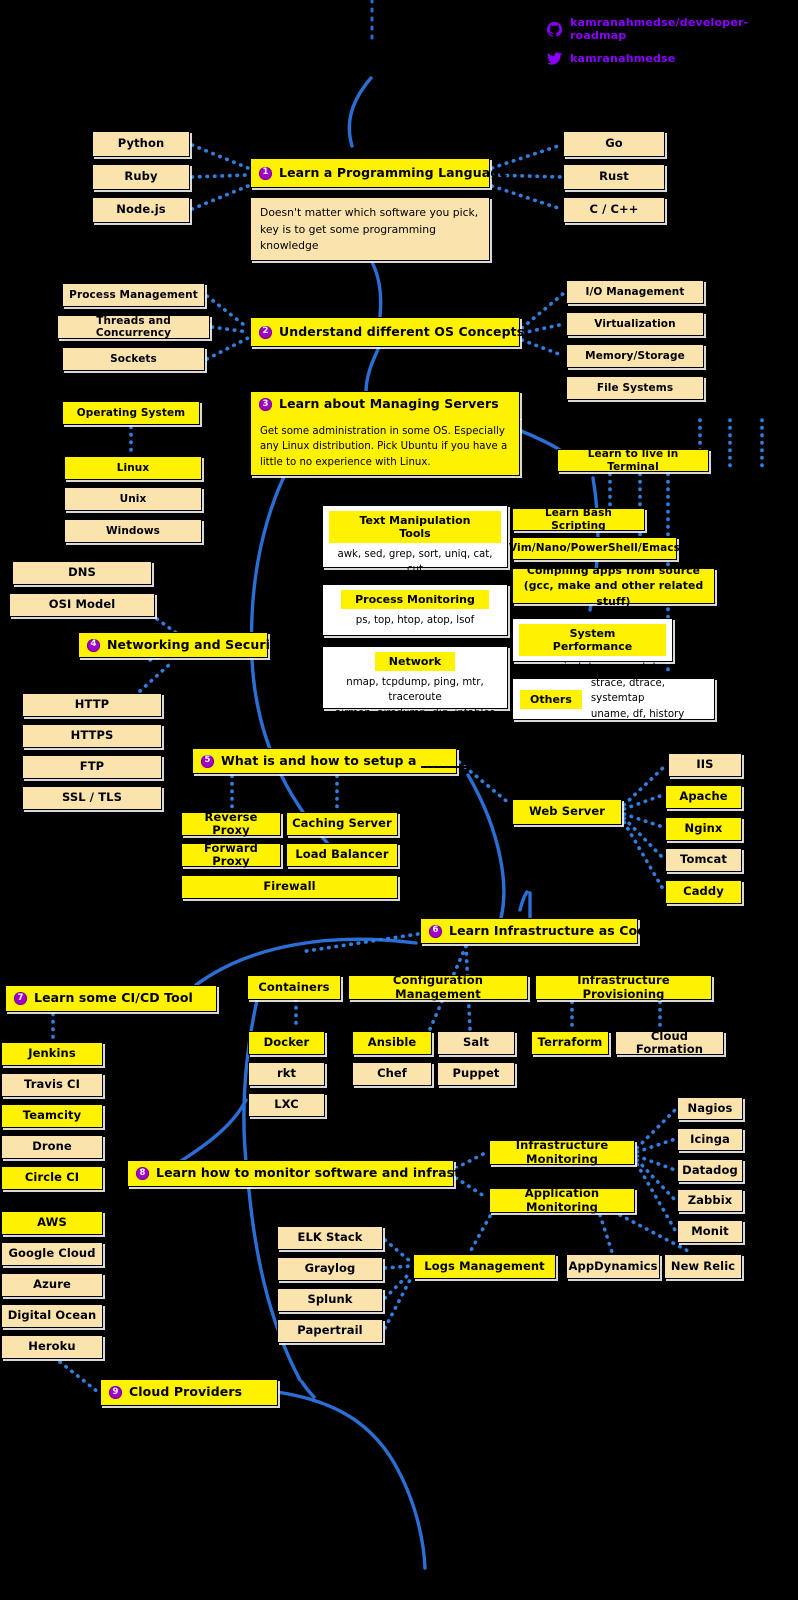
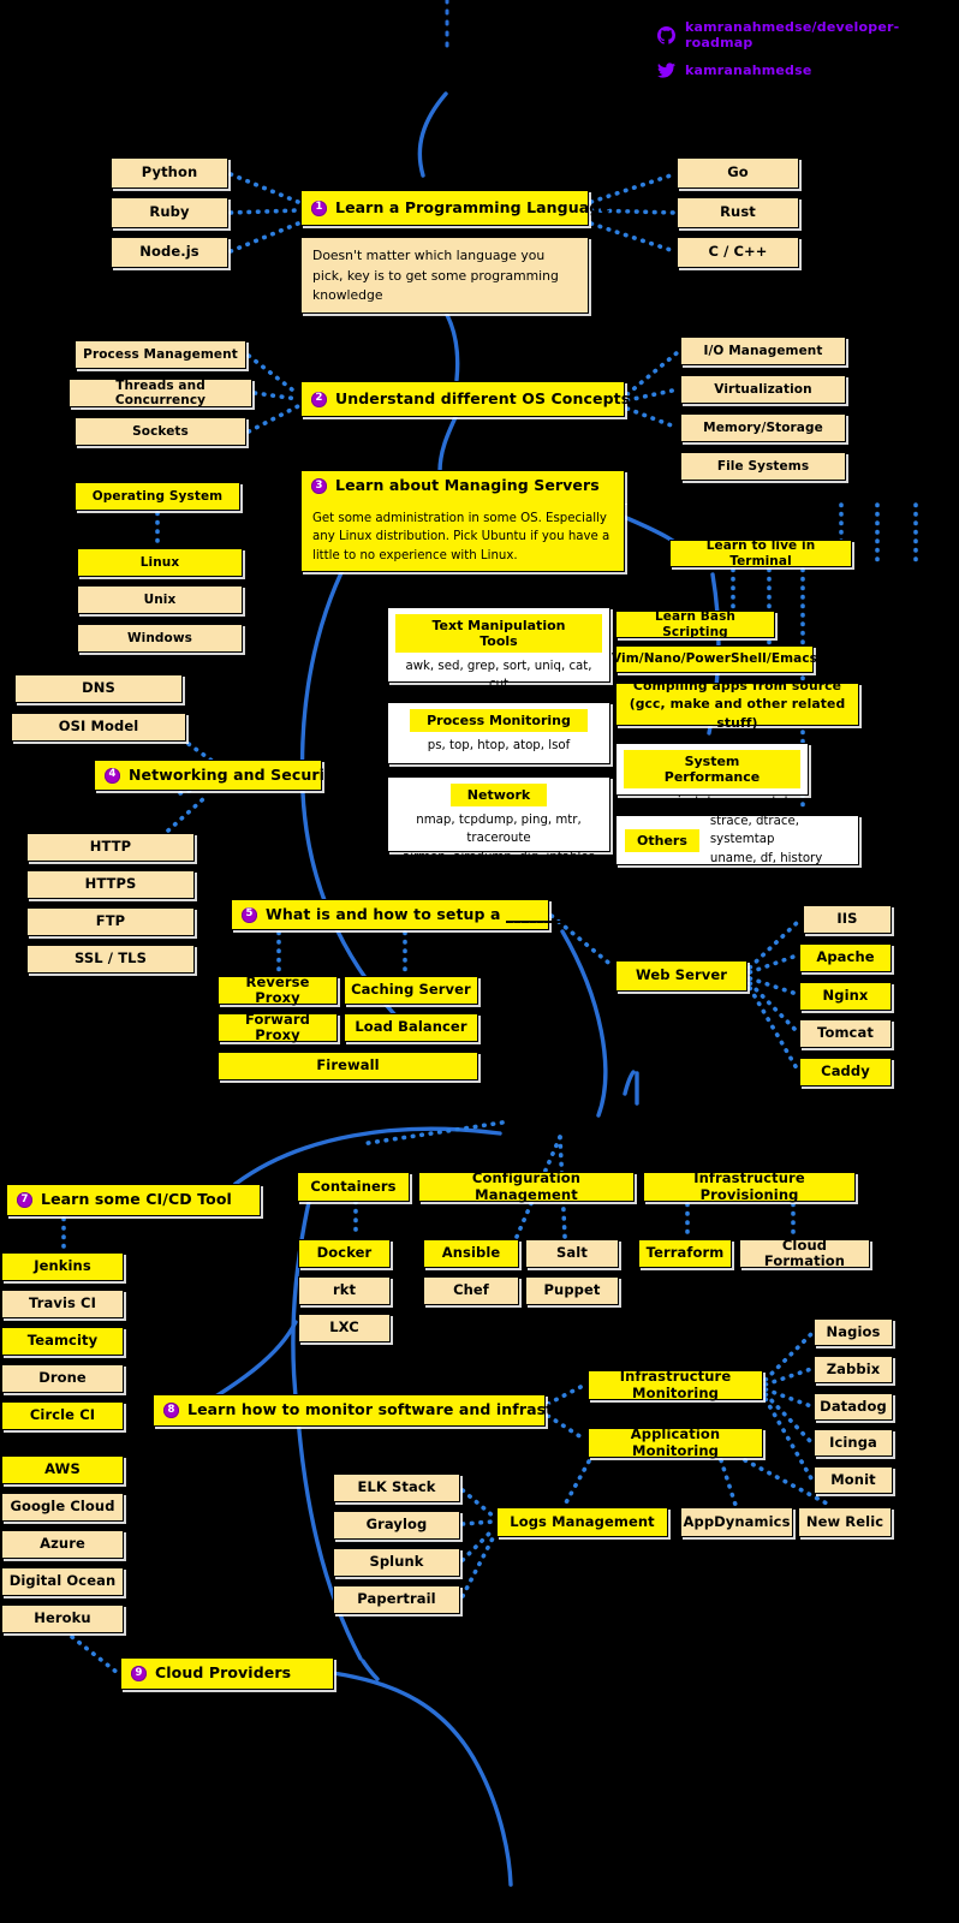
  kamranahmedse/developer-roadmap
  kamranahmedse
  Python
  Ruby
  Node.js
  1
  Learn a Programming Language
- Doesn't matter which software you pick, key is to get some programming knowledge
+ Doesn't matter which language you pick, key is to get some programming knowledge
  Go
  Rust
  C / C++
  Process Management
  Threads and Concurrency
  Sockets
  2
  Understand different OS Concepts
  I/O Management
  Virtualization
  Memory/Storage
  File Systems
  Operating System
  Linux
  Unix
  Windows
  3
  Learn about Managing Servers
  Get some administration in some OS. Especially any Linux distribution. Pick Ubuntu if you have a little to no experience with Linux.
  Learn to live in Terminal
  Text Manipulation Tools
  awk, sed, grep, sort, uniq, cat, cut
  Process Monitoring
  ps, top, htop, atop, lsof
  Network
  nmap, tcpdump, ping, mtr, traceroute
  airmon, airodump, dig, iptables
  Learn Bash Scripting
  Vim/Nano/PowerShell/Emacs
  Compiling apps from source
  (gcc, make and other related stuff)
  System Performance
  nmon, iostat, sar, vmstat
  Others
  strace, dtrace, systemtap
  uname, df, history
  DNS
  OSI Model
  4
  Networking and Security
  HTTP
  HTTPS
  FTP
  SSL / TLS
  5
  What is and how to setup a ___________
  Reverse Proxy
  Forward Proxy
  Caching Server
  Load Balancer
  Firewall
  Web Server
  IIS
  Apache
  Nginx
  Tomcat
  Caddy
- 6
- Learn Infrastructure as Code
  Containers
  Configuration Management
  Infrastructure Provisioning
  Docker
  rkt
  LXC
  Ansible
  Chef
  Salt
  Puppet
  Terraform
  Cloud Formation
  7
  Learn some CI/CD Tool
  Jenkins
  Travis CI
  Teamcity
  Drone
  Circle CI
  AWS
  Google Cloud
  Azure
  Digital Ocean
  Heroku
  8
  Learn how to monitor software and infrastructure
  Infrastructure Monitoring
  Application Monitoring
  Logs Management
  Nagios
- Icinga
+ Zabbix
  Datadog
- Zabbix
+ Icinga
  Monit
  AppDynamics
  New Relic
  ELK Stack
  Graylog
  Splunk
  Papertrail
  9
  Cloud Providers
